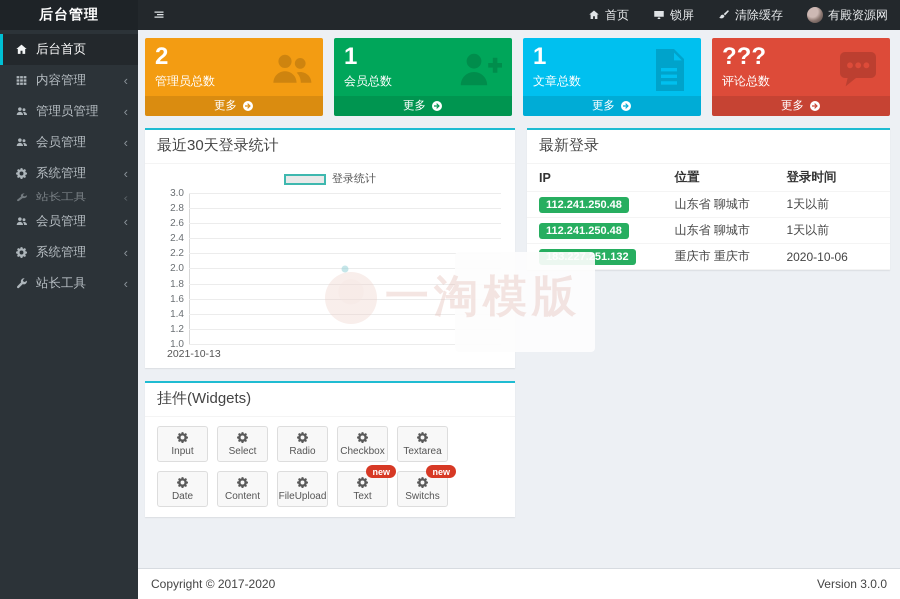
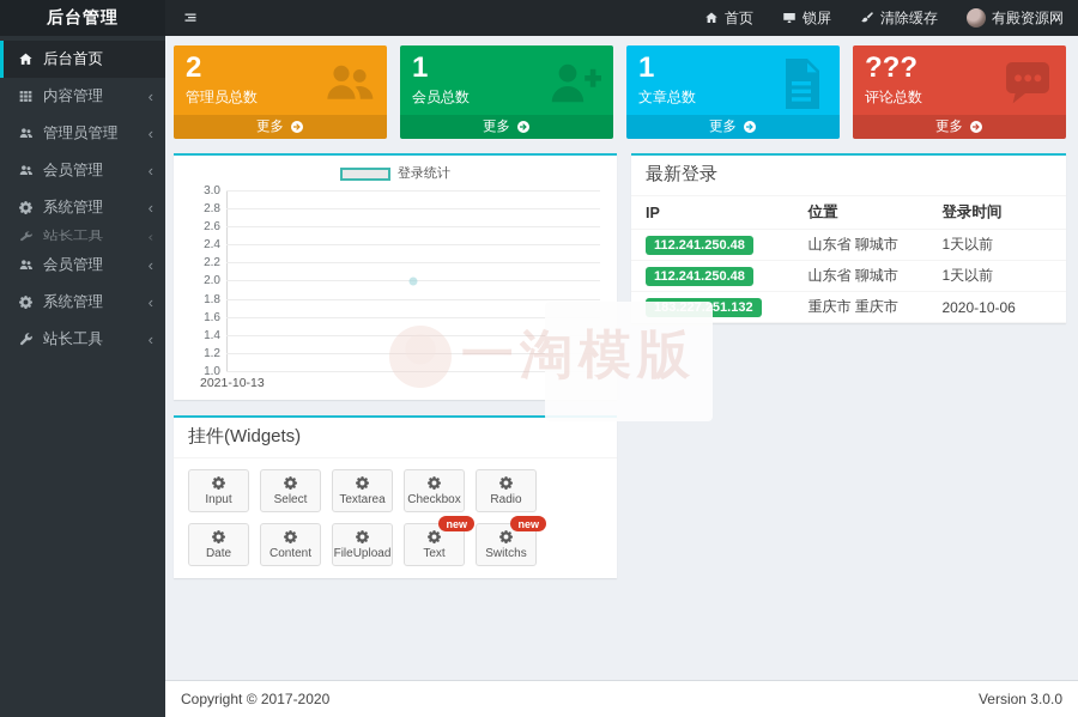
  后台管理
  首页
  锁屏
  清除缓存
  有殿资源网
  后台首页
  内容管理
  管理员管理
  会员管理
  系统管理
  站长工具
  会员管理
  系统管理
  站长工具
  2
  管理员总数
  更多
  1
  会员总数
  更多
  1
  文章总数
  更多
  ???
  评论总数
  更多
- 最近30天登录统计
  登录统计
  3.0
  2.8
  2.6
  2.4
  2.2
  2.0
  1.8
  1.6
  1.4
  1.2
  1.0
  2021-10-13
  最新登录
  IP
  位置
  登录时间
  112.241.250.48
  山东省 聊城市
  1天以前
  112.241.250.48
  山东省 聊城市
  1天以前
  重庆市 重庆市
  2020-10-06
  挂件(Widgets)
  Input
  Select
- Radio
+ Textarea
  Checkbox
- Textarea
+ Radio
  Date
  Content
  FileUpload
  Text
  new
  Switchs
  new
  Copyright © 2017-2020
  Version 3.0.0
  一淘模版
